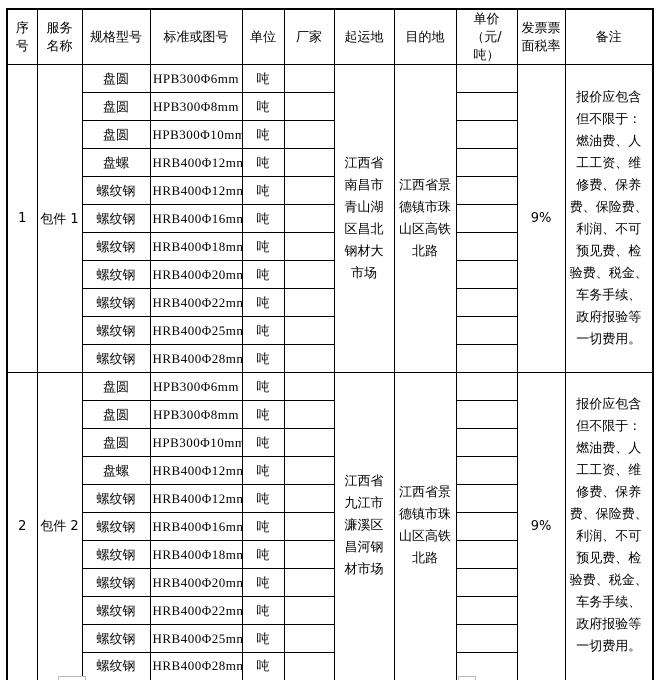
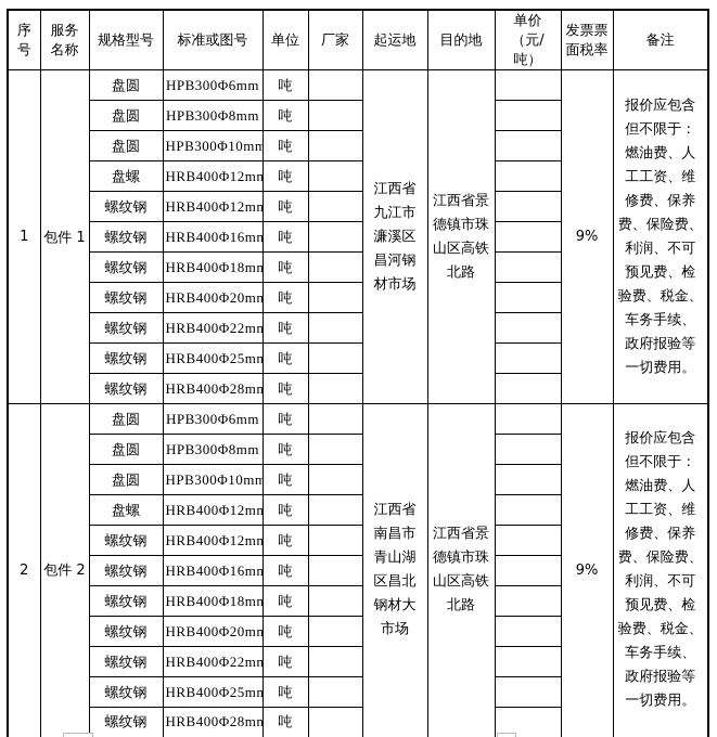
  序 号	服务 名称	规格型号	标准或图号	单位	厂家	起运地	目的地	单价 （元/吨）	发票票 面税率	备注
- 1	包件 1	盘圆	HPB300Φ6mm	吨		江西省 南昌市 青山湖 区昌北 钢材大 市场	江西省景 德镇市珠 山区高铁 北路		9%	报价应包含 但不限于： 燃油费、人 工工资、维 修费、保养 费、保险费、 利润、不可 预见费、检 验费、税金、 车务手续、 政府报验等 一切费用。
+ 1	包件 1	盘圆	HPB300Φ6mm	吨		江西省 九江市 濂溪区 昌河钢 材市场	江西省景 德镇市珠 山区高铁 北路		9%	报价应包含 但不限于： 燃油费、人 工工资、维 修费、保养 费、保险费、 利润、不可 预见费、检 验费、税金、 车务手续、 政府报验等 一切费用。
  盘圆	HPB300Φ8mm	吨
  盘圆	HPB300Φ10mm	吨
  盘螺	HRB400Φ12mm	吨
  螺纹钢	HRB400Φ12mm	吨
  螺纹钢	HRB400Φ16mm	吨
  螺纹钢	HRB400Φ18mm	吨
  螺纹钢	HRB400Φ20mm	吨
  螺纹钢	HRB400Φ22mm	吨
  螺纹钢	HRB400Φ25mm	吨
  螺纹钢	HRB400Φ28mm	吨
- 2	包件 2	盘圆	HPB300Φ6mm	吨		江西省 九江市 濂溪区 昌河钢 材市场	江西省景 德镇市珠 山区高铁 北路		9%	报价应包含 但不限于： 燃油费、人 工工资、维 修费、保养 费、保险费、 利润、不可 预见费、检 验费、税金、 车务手续、 政府报验等 一切费用。
+ 2	包件 2	盘圆	HPB300Φ6mm	吨		江西省 南昌市 青山湖 区昌北 钢材大 市场	江西省景 德镇市珠 山区高铁 北路		9%	报价应包含 但不限于： 燃油费、人 工工资、维 修费、保养 费、保险费、 利润、不可 预见费、检 验费、税金、 车务手续、 政府报验等 一切费用。
  盘圆	HPB300Φ8mm	吨
  盘圆	HPB300Φ10mm	吨
  盘螺	HRB400Φ12mm	吨
  螺纹钢	HRB400Φ12mm	吨
  螺纹钢	HRB400Φ16mm	吨
  螺纹钢	HRB400Φ18mm	吨
  螺纹钢	HRB400Φ20mm	吨
  螺纹钢	HRB400Φ22mm	吨
  螺纹钢	HRB400Φ25mm	吨
  螺纹钢	HRB400Φ28mm	吨
